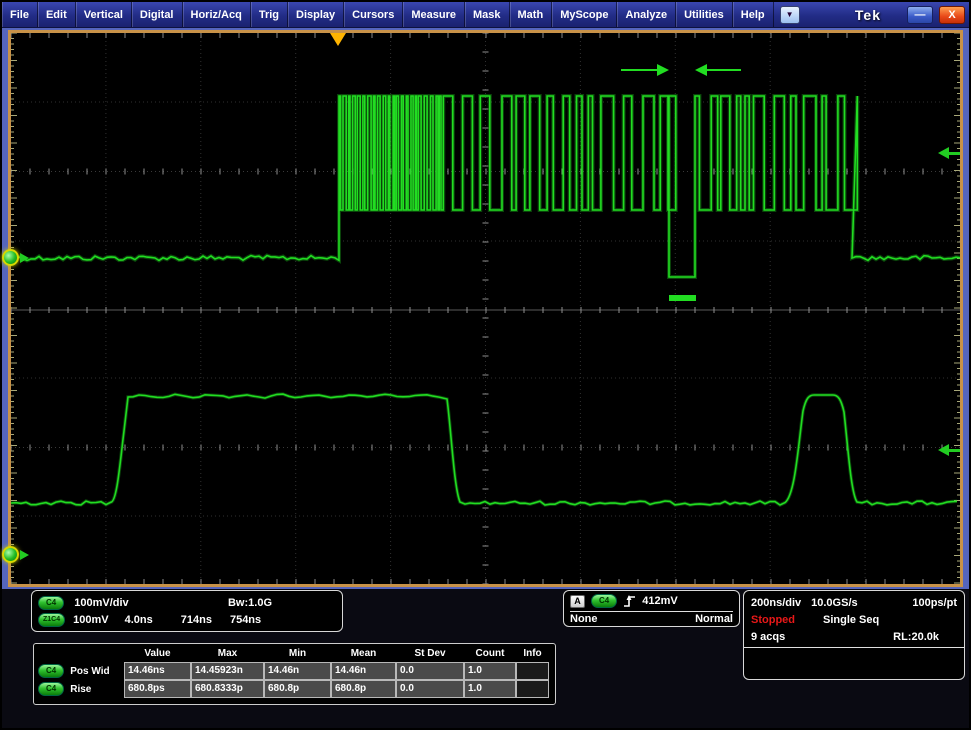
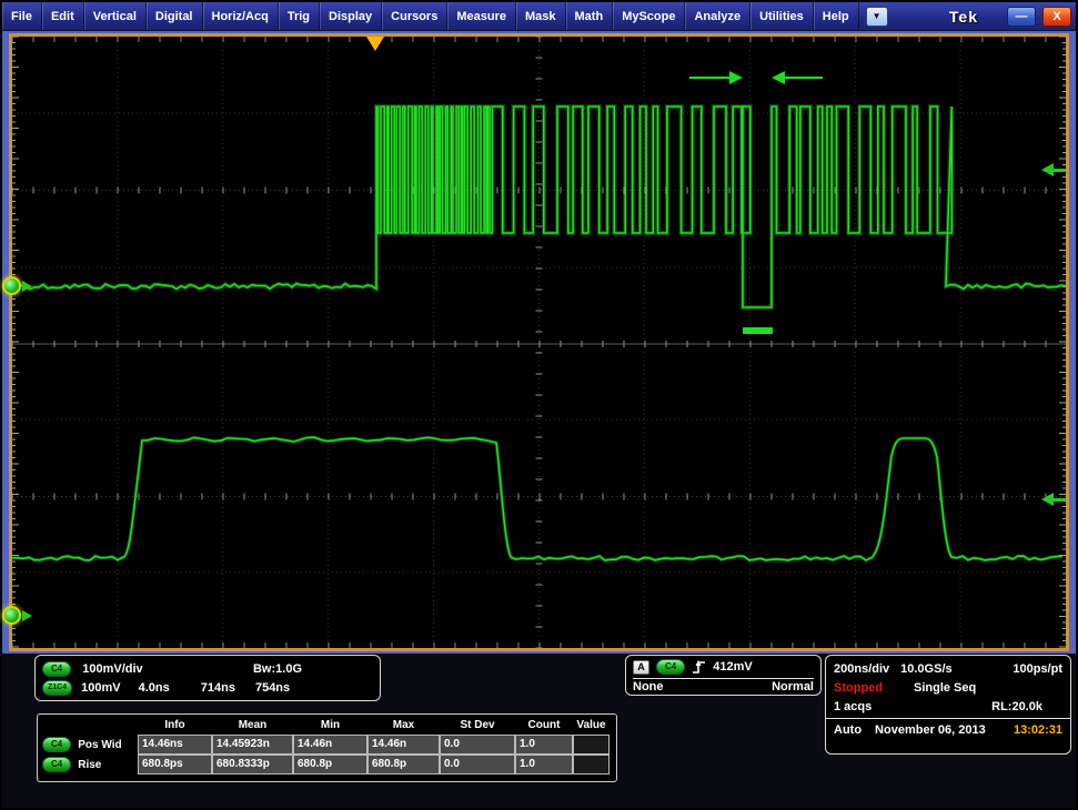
  File
  Edit
  Vertical
  Digital
  Horiz/Acq
  Trig
  Display
  Cursors
  Measure
  Mask
  Math
  MyScope
  Analyze
  Utilities
  Help
  ▼
  Tek
  —
  X
  C4
  100mV/div
  Bw:1.0G
  100mV
  4.0ns
  714ns
  754ns
  A
  C4
  412mV
  None
  Normal
  200ns/div
  10.0GS/s
  100ps/pt
  Stopped
  Single Seq
- 9 acqs
+ 1 acqs
  RL:20.0k
+ Auto
+ November 06, 2013
+ 13:02:31
- Value
+ Info
- Max
+ Mean
  Min
- Mean
+ Max
  St Dev
  Count
- Info
+ Value
  C4
  Pos Wid
  14.46ns
  14.45923n
  14.46n
  14.46n
  0.0
  1.0
  C4
  Rise
  680.8ps
  680.8333p
  680.8p
  680.8p
  0.0
  1.0
